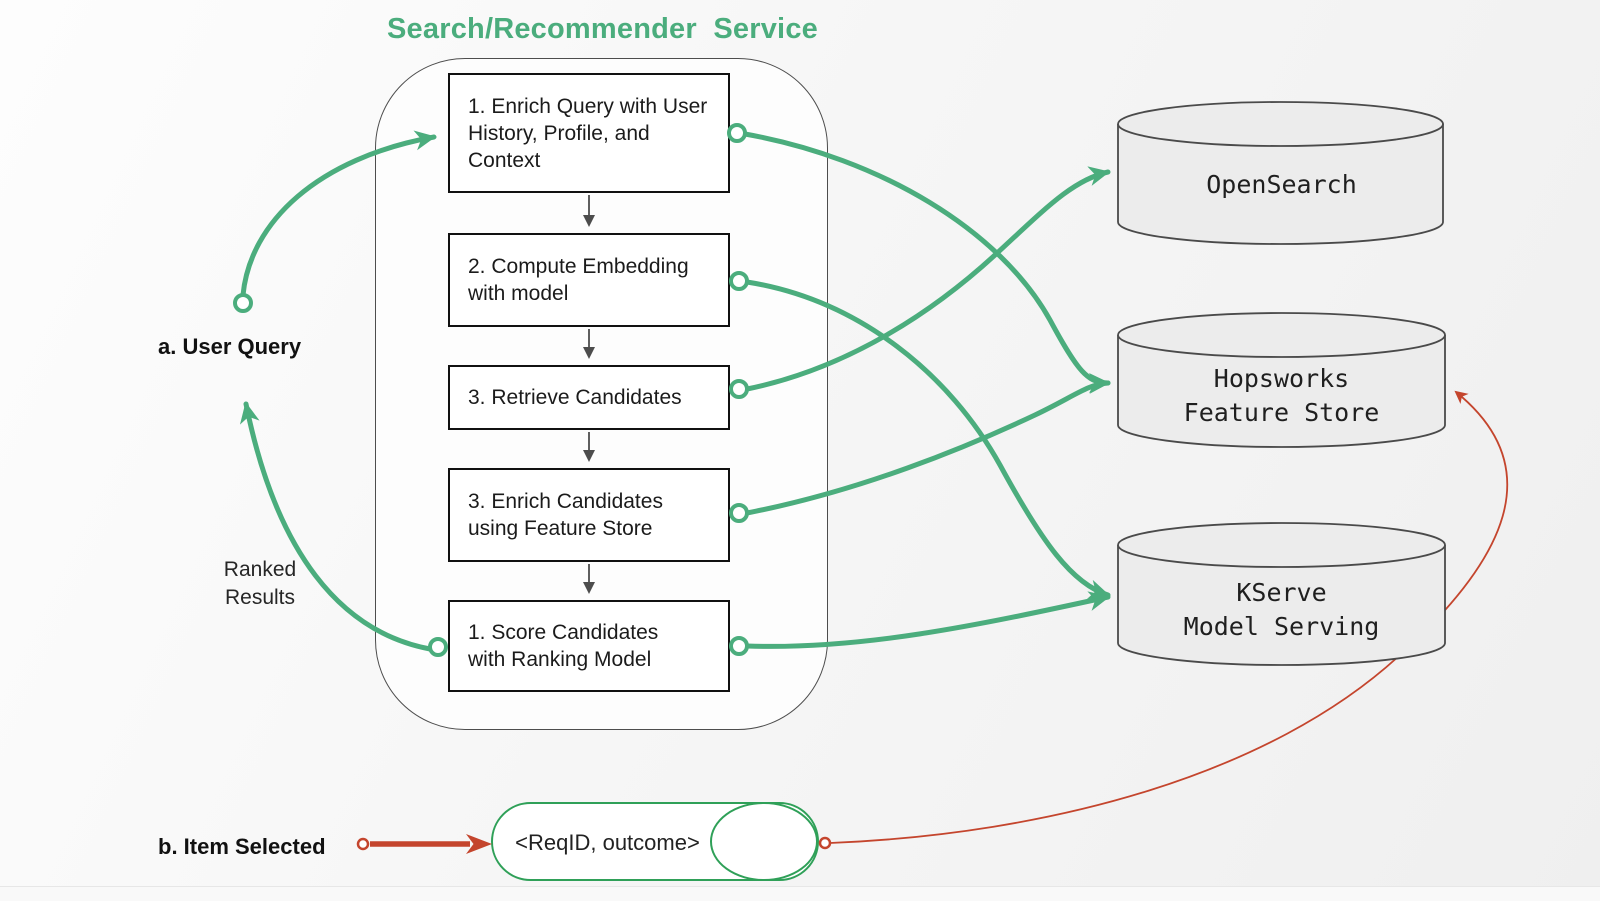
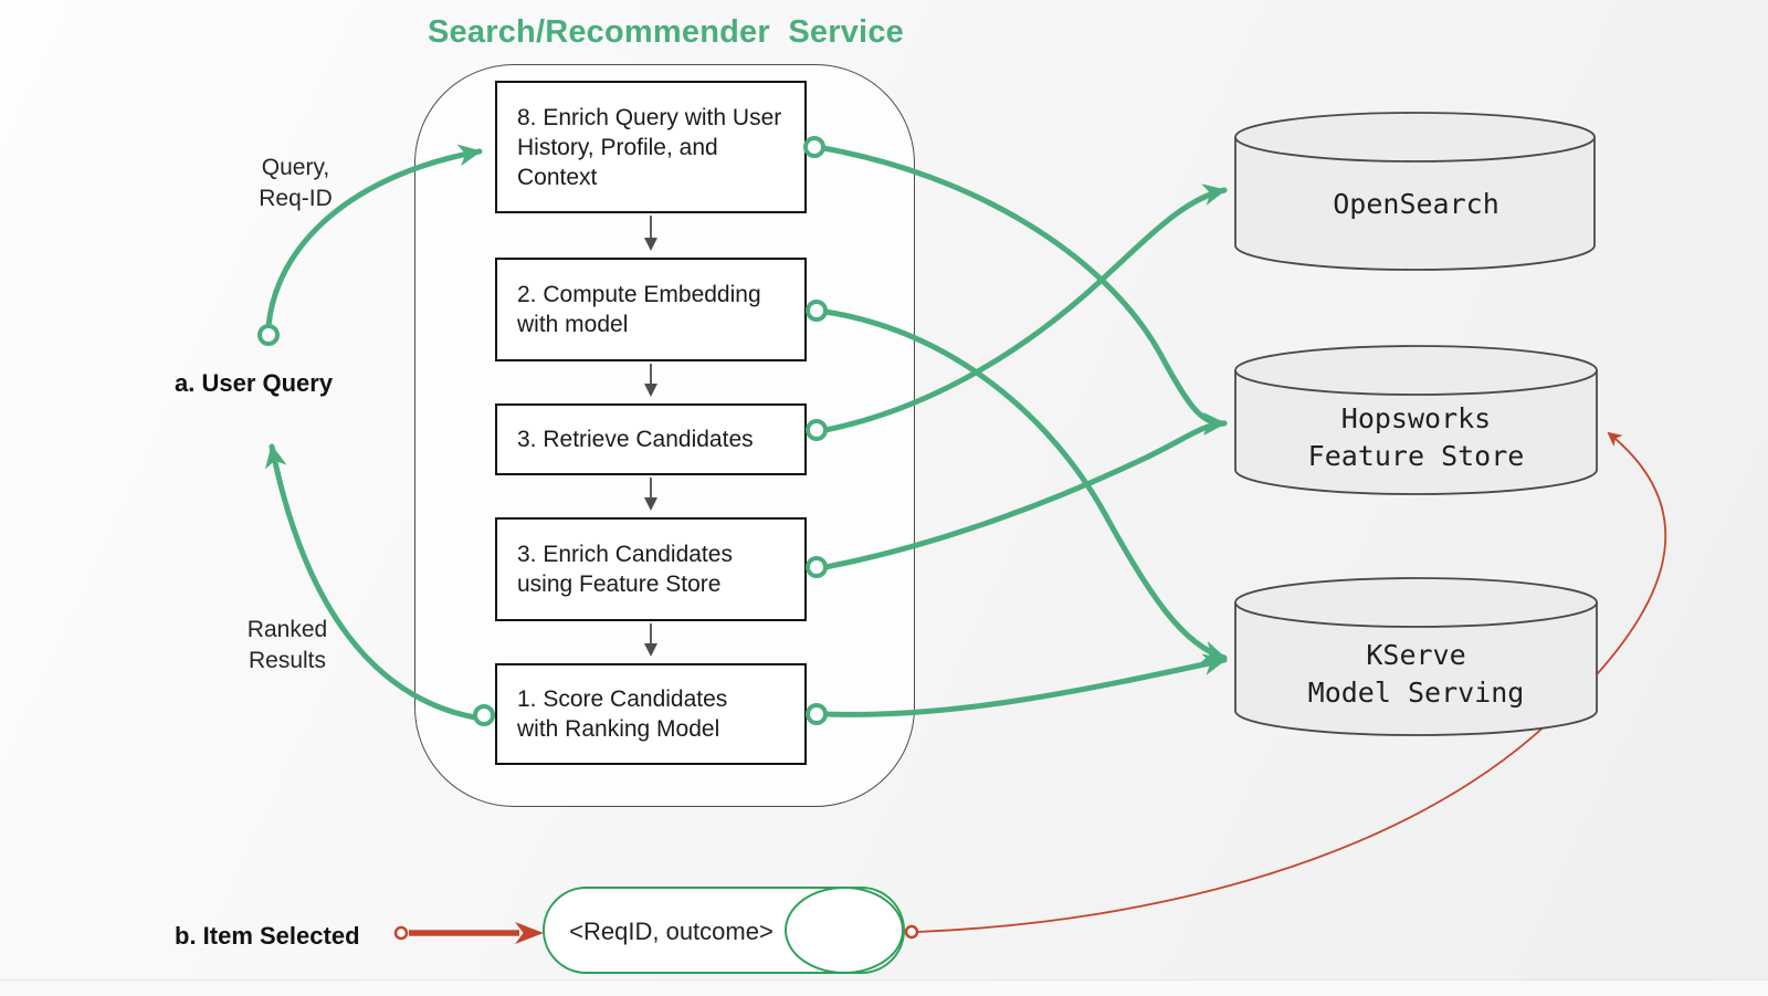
  Search/Recommender Service
- 1. Enrich Query with User
+ 8. Enrich Query with User
  History, Profile, and
  Context
  2. Compute Embedding
  with model
  3. Retrieve Candidates
  3. Enrich Candidates
  using Feature Store
  1. Score Candidates
  with Ranking Model
  OpenSearch
  Hopsworks
  Feature Store
  KServe
  Model Serving
+ Query,
+ Req-ID
  a. User Query
  Ranked
  Results
  b. Item Selected
  <ReqID, outcome>
